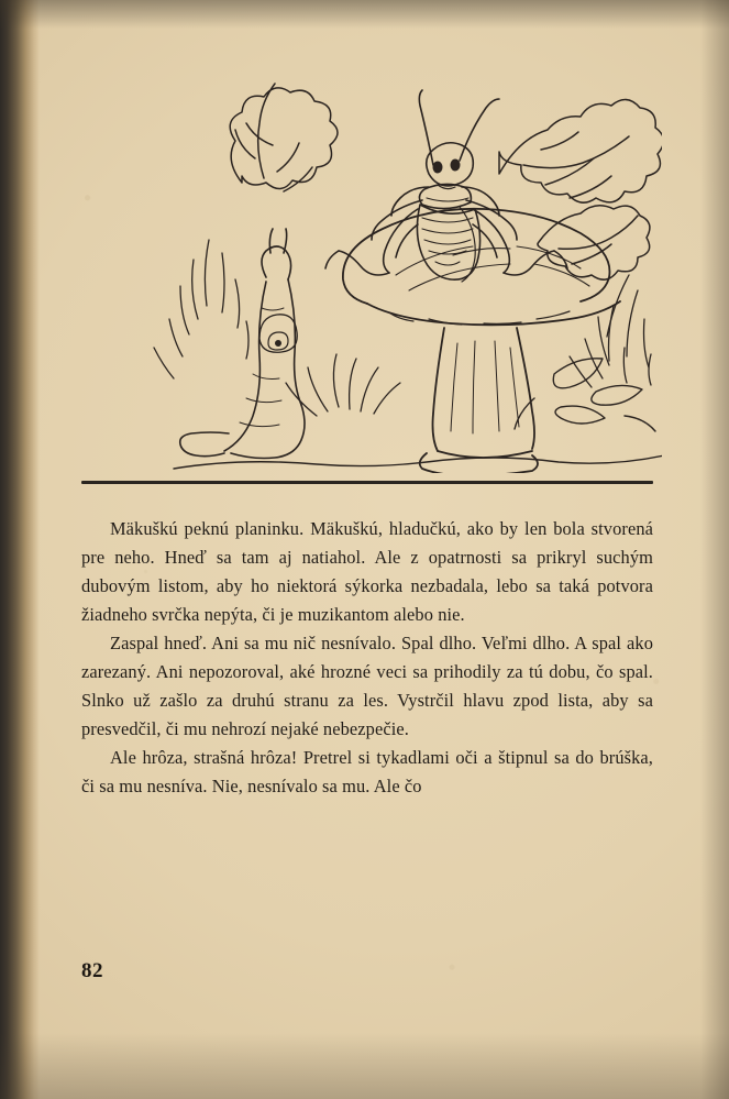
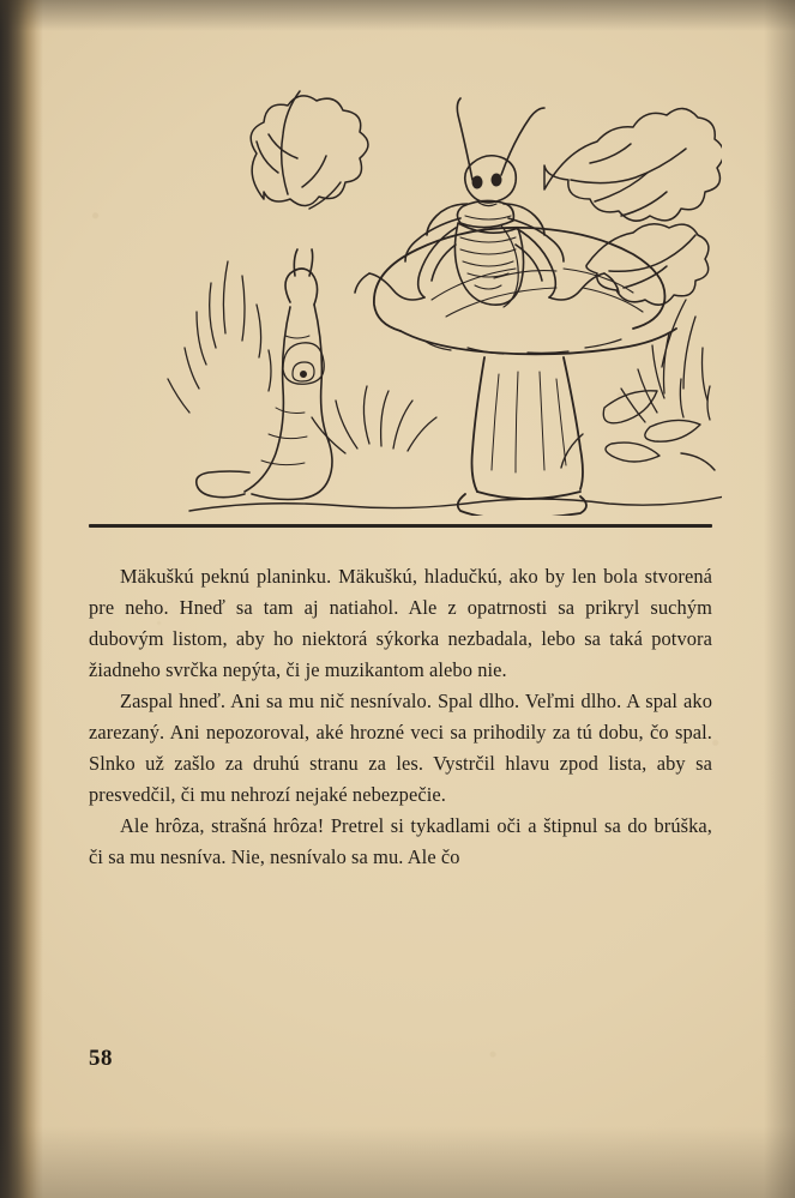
  Mäkuškú peknú planinku. Mäkuškú, hladučkú, ako by len bola stvorená pre neho. Hneď sa tam aj natiahol. Ale z opatrnosti sa prikryl suchým dubovým listom, aby ho niektorá sýkorka nezbadala, lebo sa taká potvora žiadneho svrčka nepýta, či je muzikantom alebo nie.
  Zaspal hneď. Ani sa mu nič nesnívalo. Spal dlho. Veľmi dlho. A spal ako zarezaný. Ani nepozoroval, aké hrozné veci sa prihodily za tú dobu, čo spal. Slnko už zašlo za druhú stranu za les. Vystrčil hlavu zpod lista, aby sa presvedčil, či mu nehrozí nejaké nebezpečie.
  Ale hrôza, strašná hrôza! Pretrel si tykadlami oči a štipnul sa do brúška, či sa mu nesníva. Nie, nesnívalo sa mu. Ale čo
- 82
+ 58
